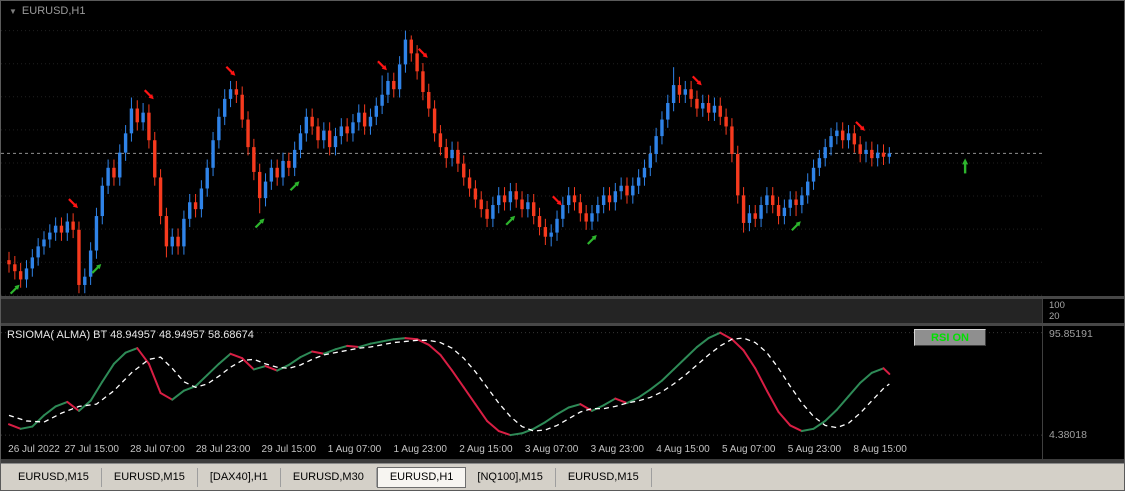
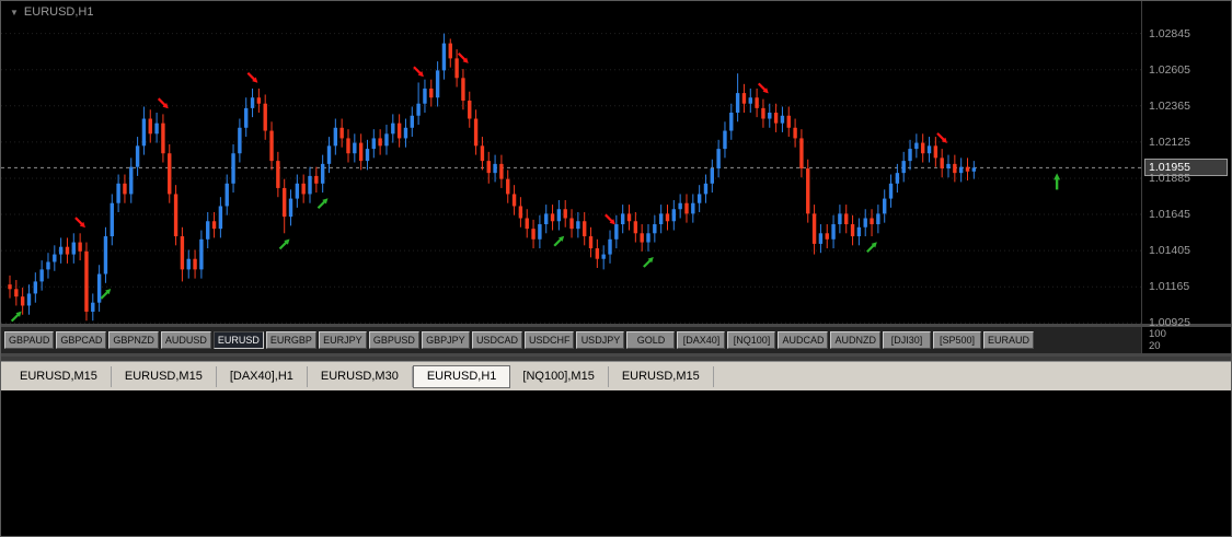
  ▼
  EURUSD,H1
+ 1.01955
+ 1.02845
+ 1.02605
+ 1.02365
+ 1.02125
+ 1.01885
+ 1.01645
+ 1.01405
+ 1.01165
+ 1.00925
+ GBPAUD
+ GBPCAD
+ GBPNZD
+ AUDUSD
+ EURUSD
+ EURGBP
+ EURJPY
+ GBPUSD
+ GBPJPY
+ USDCAD
+ USDCHF
+ USDJPY
+ GOLD
+ [DAX40]
+ [NQ100]
+ AUDCAD
+ AUDNZD
+ [DJI30]
+ [SP500]
+ EURAUD
  100
  20
- RSIOMA( ALMA) BT 48.94957 48.94957 58.68674
- RSI ON
- 26 Jul 2022
- 27 Jul 15:00
- 28 Jul 07:00
- 28 Jul 23:00
- 29 Jul 15:00
- 1 Aug 07:00
- 1 Aug 23:00
- 2 Aug 15:00
- 3 Aug 07:00
- 3 Aug 23:00
- 4 Aug 15:00
- 5 Aug 07:00
- 5 Aug 23:00
- 8 Aug 15:00
- 95.85191
- 4.38018
  EURUSD,M15
  EURUSD,M15
  [DAX40],H1
  EURUSD,M30
  EURUSD,H1
  [NQ100],M15
  EURUSD,M15
